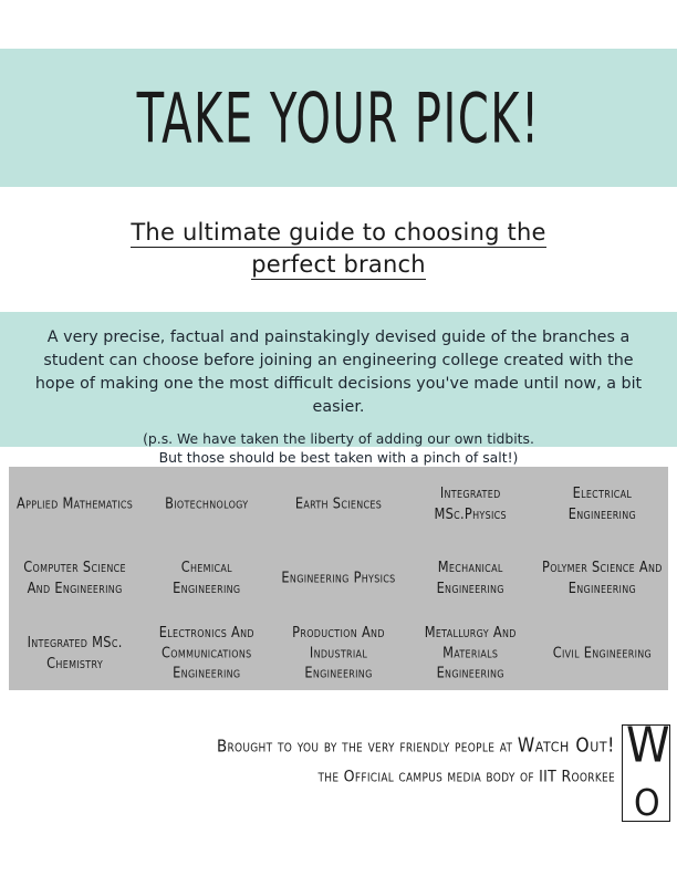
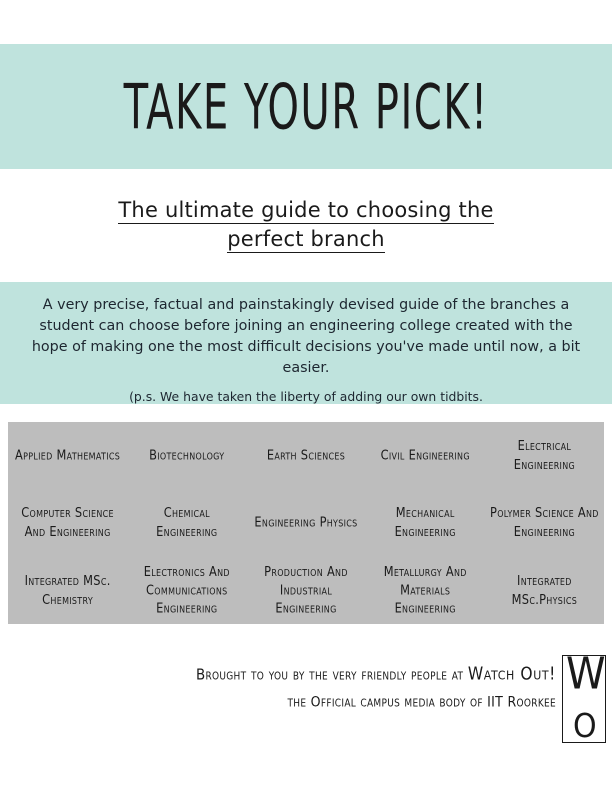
  TAKE YOUR PICK!
  The ultimate guide to choosing the
  perfect branch
  A very precise, factual and painstakingly devised guide of the branches a student can choose before joining an engineering college created with the hope of making one the most difficult decisions you've made until now, a bit easier.
  (p.s. We have taken the liberty of adding our own tidbits.
- But those should be best taken with a pinch of salt!)
  Applied Mathematics
  Biotechnology
  Earth Sciences
- Integrated MSc.Physics
+ Civil Engineering
  Electrical Engineering
  Computer Science And Engineering
  Chemical Engineering
  Engineering Physics
  Mechanical Engineering
  Polymer Science And Engineering
  Integrated MSc. Chemistry
  Electronics And Communications Engineering
  Production And Industrial Engineering
  Metallurgy And Materials Engineering
- Civil Engineering
+ Integrated MSc.Physics
  Brought to you by the very friendly people at Watch Out!
  the Official campus media body of IIT Roorkee
  W
  O
